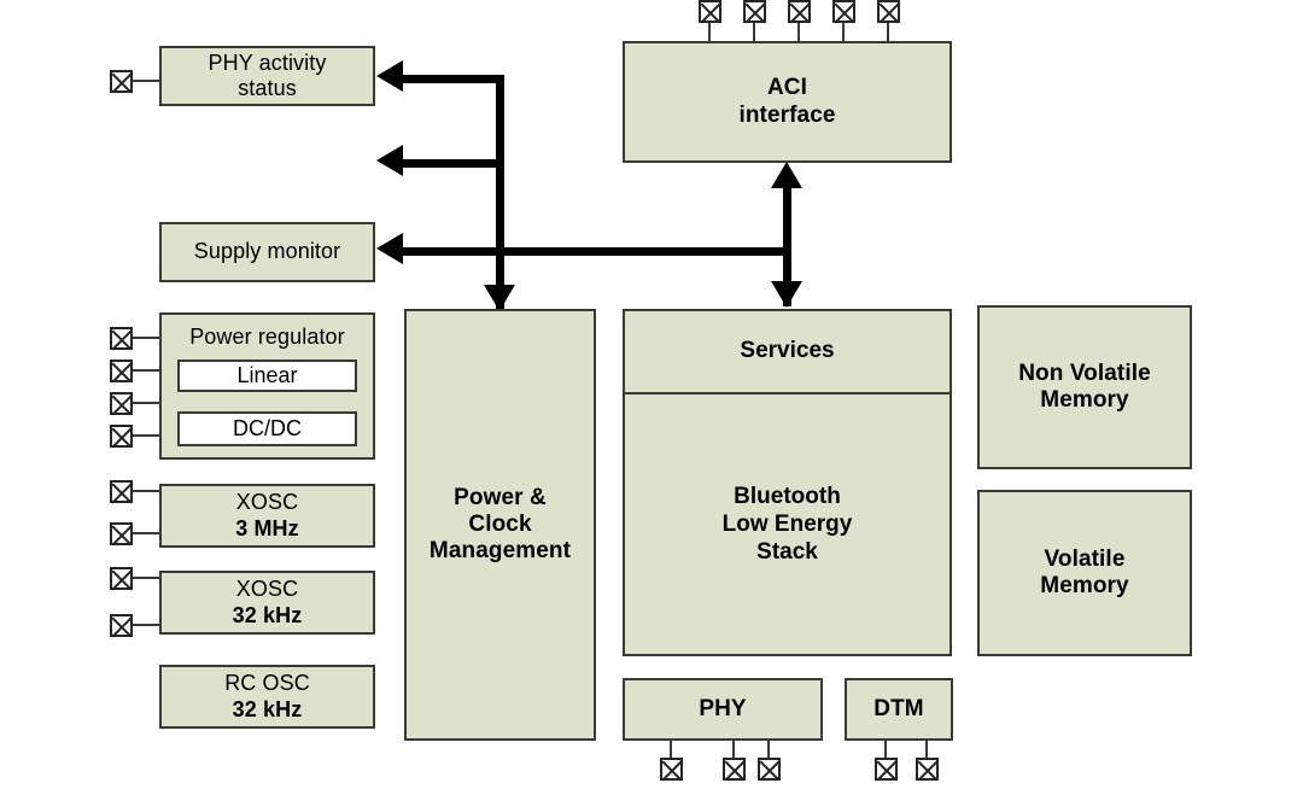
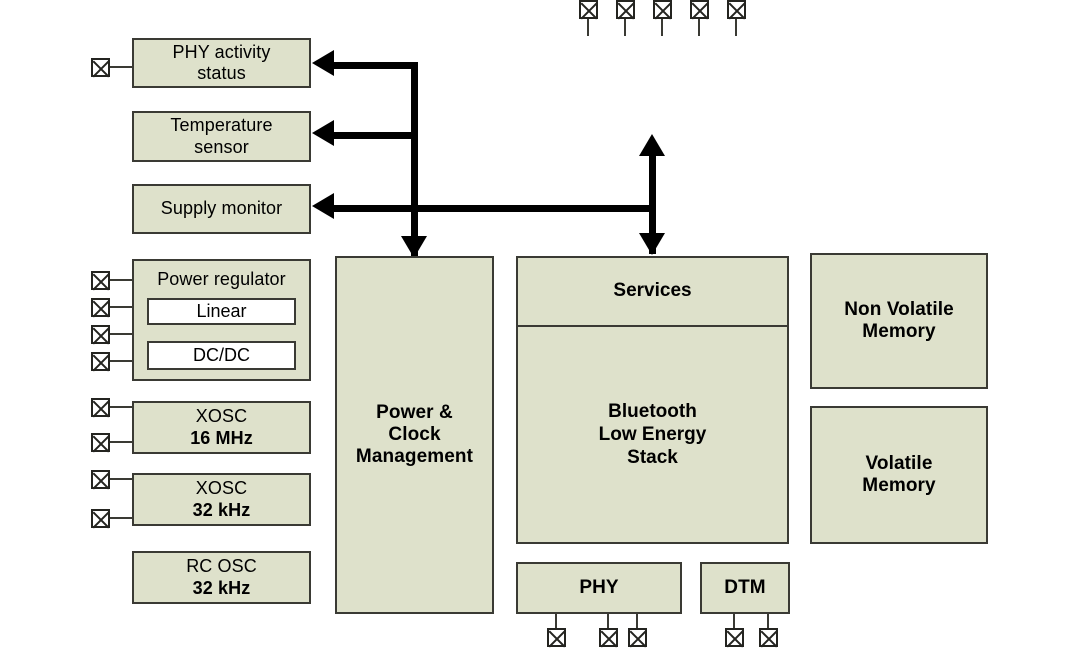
  PHY activity
  status
+ Temperature
+ sensor
  Supply monitor
  Power regulator
  Linear
  DC/DC
  XOSC
- 3 MHz
+ 16 MHz
  XOSC
  32 kHz
  RC OSC
  32 kHz
  Power &
  Clock
  Management
- ACI
- interface
  Services
  Bluetooth
  Low Energy
  Stack
  Non Volatile
  Memory
  Volatile
  Memory
  PHY
  DTM
